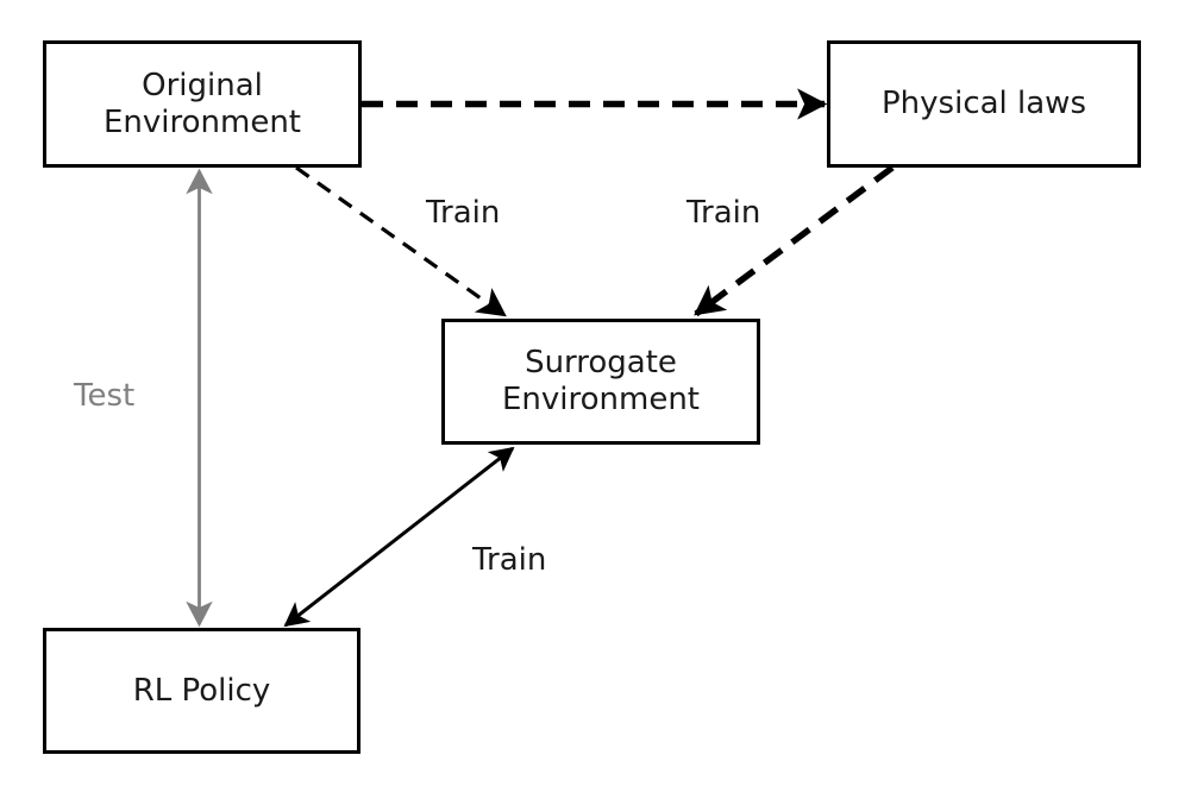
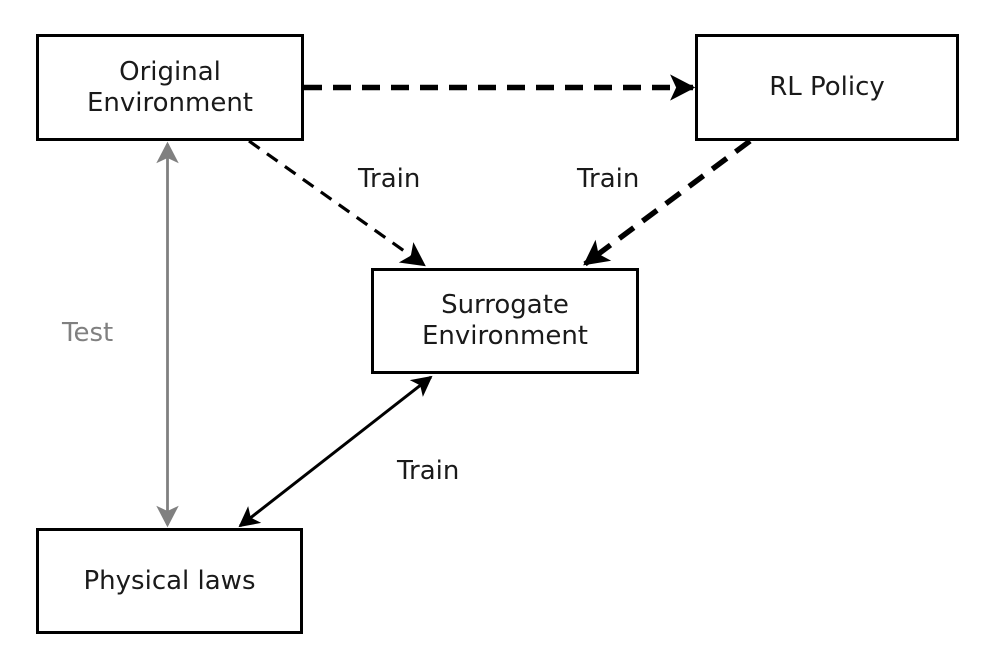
  Original
  Environment
- Physical laws
+ RL Policy
  Surrogate
  Environment
- RL Policy
+ Physical laws
  Train
  Train
  Train
  Test
